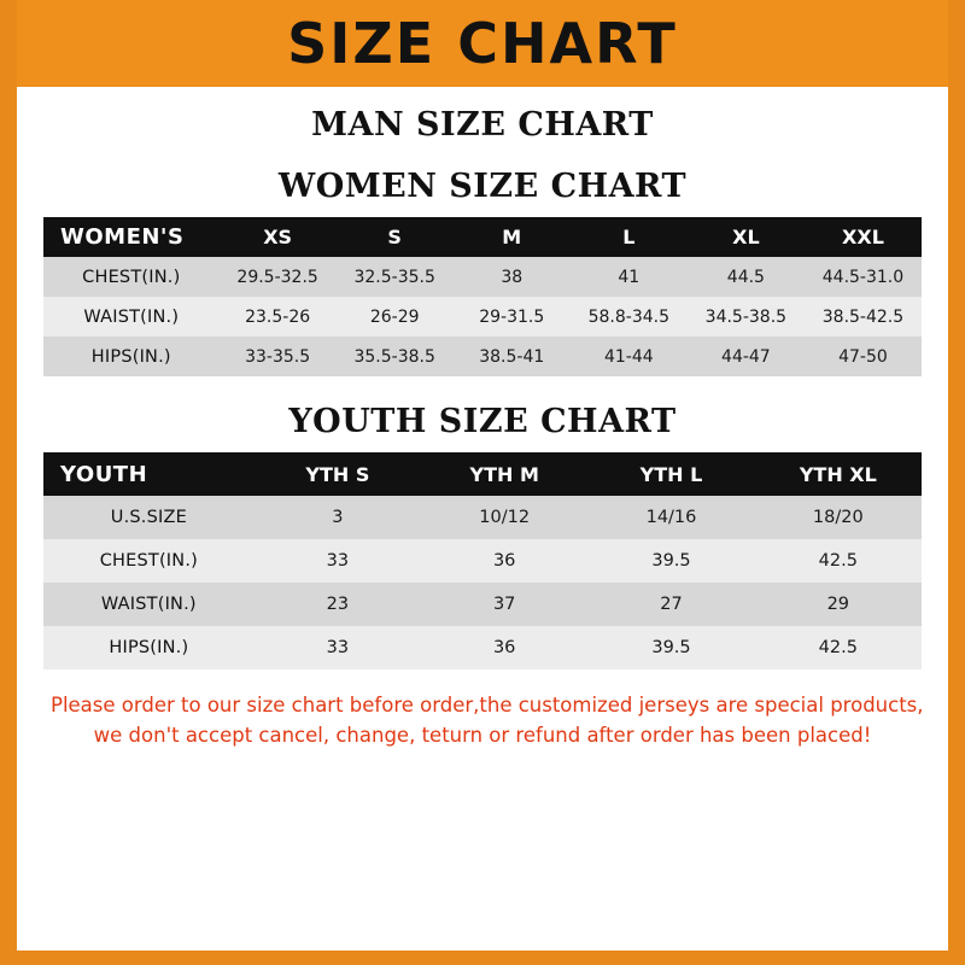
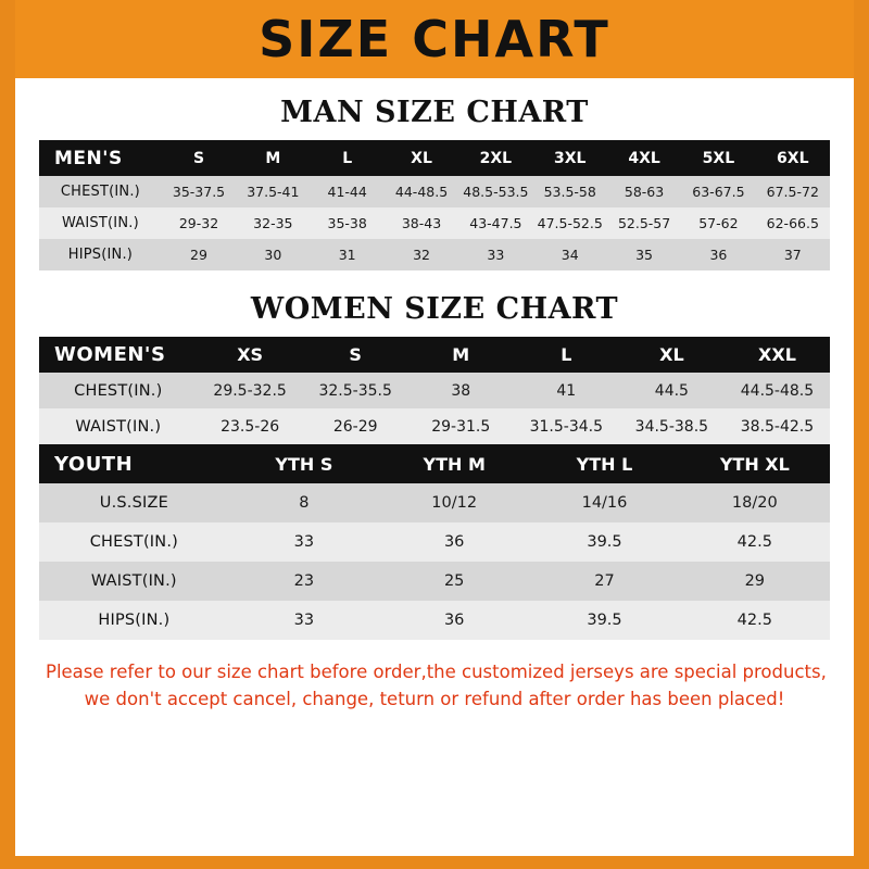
  SIZE CHART
  MAN SIZE CHART
+ MEN'S	S	M	L	XL	2XL	3XL	4XL	5XL	6XL
+ CHEST(IN.)	35-37.5	37.5-41	41-44	44-48.5	48.5-53.5	53.5-58	58-63	63-67.5	67.5-72
+ WAIST(IN.)	29-32	32-35	35-38	38-43	43-47.5	47.5-52.5	52.5-57	57-62	62-66.5
+ HIPS(IN.)	29	30	31	32	33	34	35	36	37
  WOMEN SIZE CHART
  WOMEN'S	XS	S	M	L	XL	XXL
- CHEST(IN.)	29.5-32.5	32.5-35.5	38	41	44.5	44.5-31.0
+ CHEST(IN.)	29.5-32.5	32.5-35.5	38	41	44.5	44.5-48.5
- WAIST(IN.)	23.5-26	26-29	29-31.5	58.8-34.5	34.5-38.5	38.5-42.5
+ WAIST(IN.)	23.5-26	26-29	29-31.5	31.5-34.5	34.5-38.5	38.5-42.5
- HIPS(IN.)	33-35.5	35.5-38.5	38.5-41	41-44	44-47	47-50
- YOUTH SIZE CHART
  YOUTH	YTH S	YTH M	YTH L	YTH XL
- U.S.SIZE	3	10/12	14/16	18/20
+ U.S.SIZE	8	10/12	14/16	18/20
  CHEST(IN.)	33	36	39.5	42.5
- WAIST(IN.)	23	37	27	29
+ WAIST(IN.)	23	25	27	29
  HIPS(IN.)	33	36	39.5	42.5
- Please order to our size chart before order,the customized jerseys are special products,
+ Please refer to our size chart before order,the customized jerseys are special products,
  we don't accept cancel, change, teturn or refund after order has been placed!
